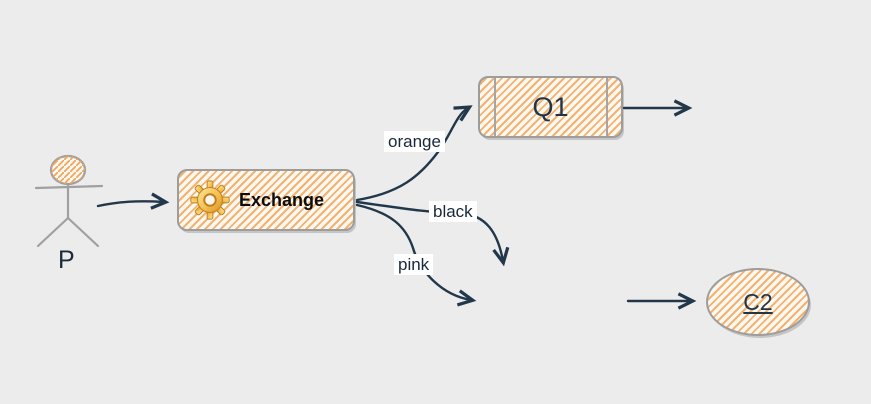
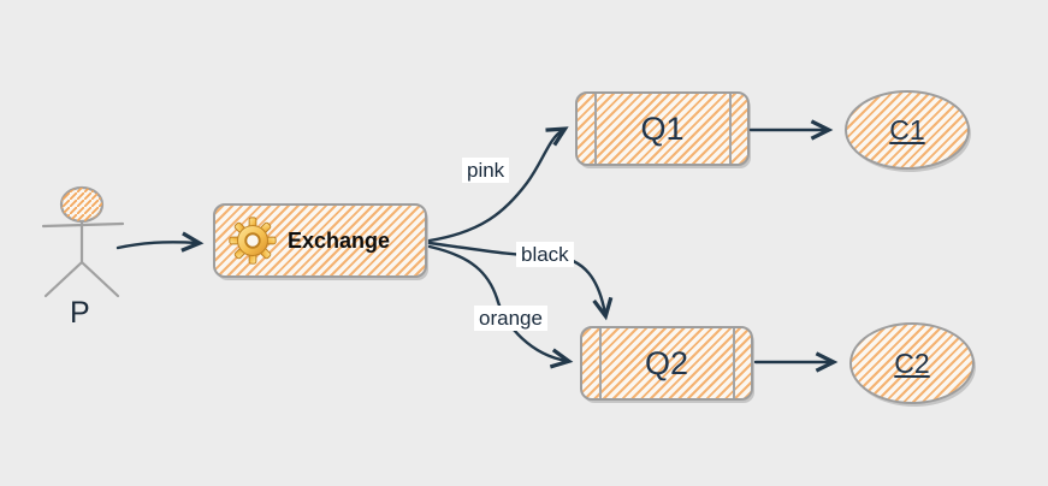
  P
  Exchange
  Q1
+ Q2
+ C1
  C2
- orange
+ pink
  black
- pink
+ orange
